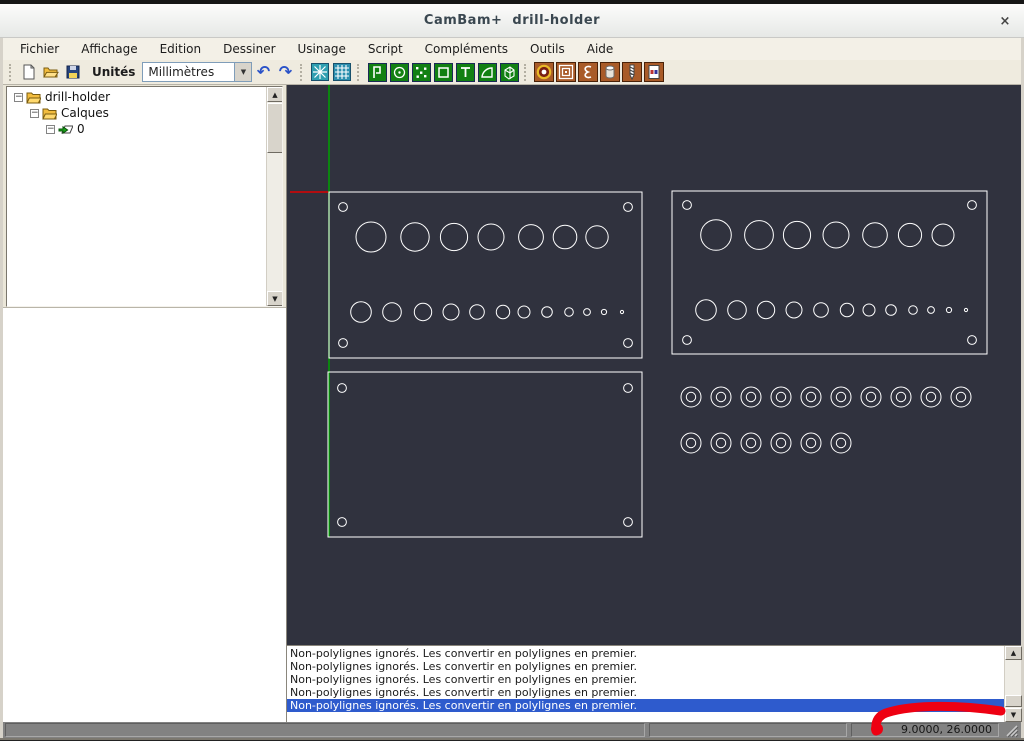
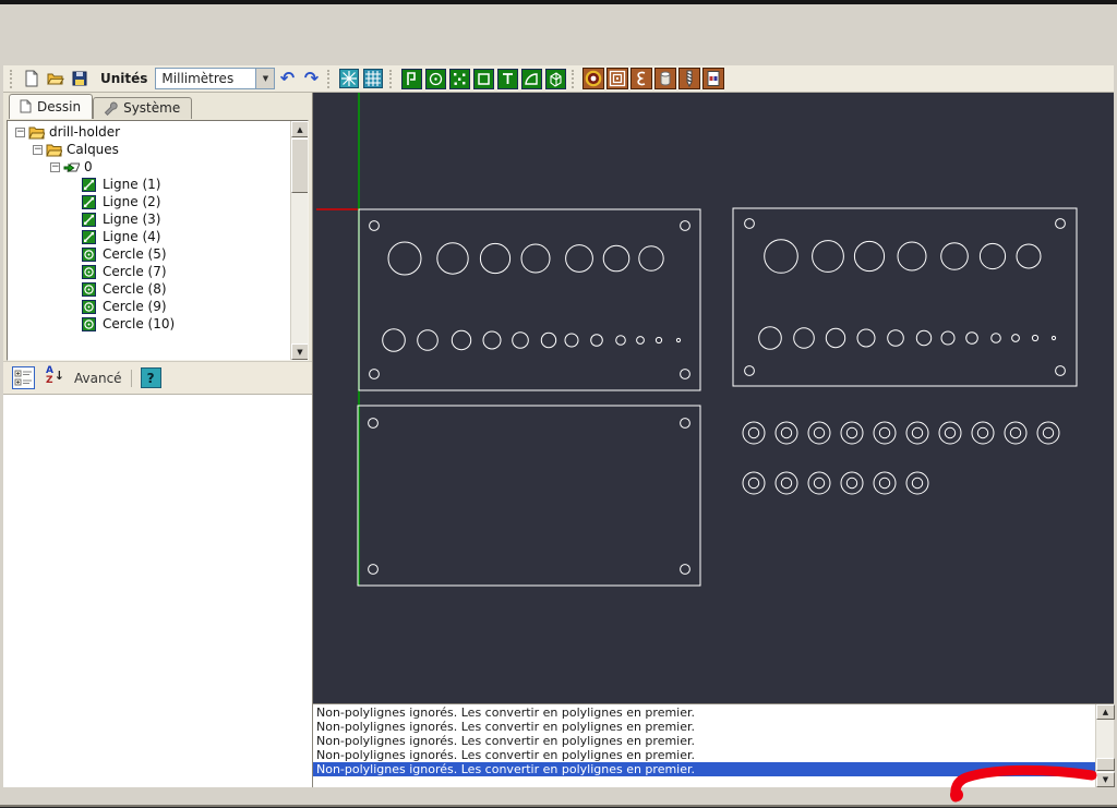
- CamBam+ drill-holder
- ×
- Fichier
- Affichage
- Edition
- Dessiner
- Usinage
- Script
- Compléments
- Outils
- Aide
  Unités
  Millimètres
  ▼
  ↶
  ↷
+ Dessin
+ Système
  −
  drill-holder
  −
  Calques
  −
  0
+ Ligne (1)
+ Ligne (2)
+ Ligne (3)
+ Ligne (4)
+ Cercle (5)
+ Cercle (7)
+ Cercle (8)
+ Cercle (9)
+ Cercle (10)
  ▲
  ▼
+ A
+ Z
+ ↓
+ Avancé
+ ?
  Non-polylignes ignorés. Les convertir en polylignes en premier.
  Non-polylignes ignorés. Les convertir en polylignes en premier.
  Non-polylignes ignorés. Les convertir en polylignes en premier.
  Non-polylignes ignorés. Les convertir en polylignes en premier.
  Non-polylignes ignorés. Les convertir en polylignes en premier.
  ▲
  ▼
- 9.0000, 26.0000
